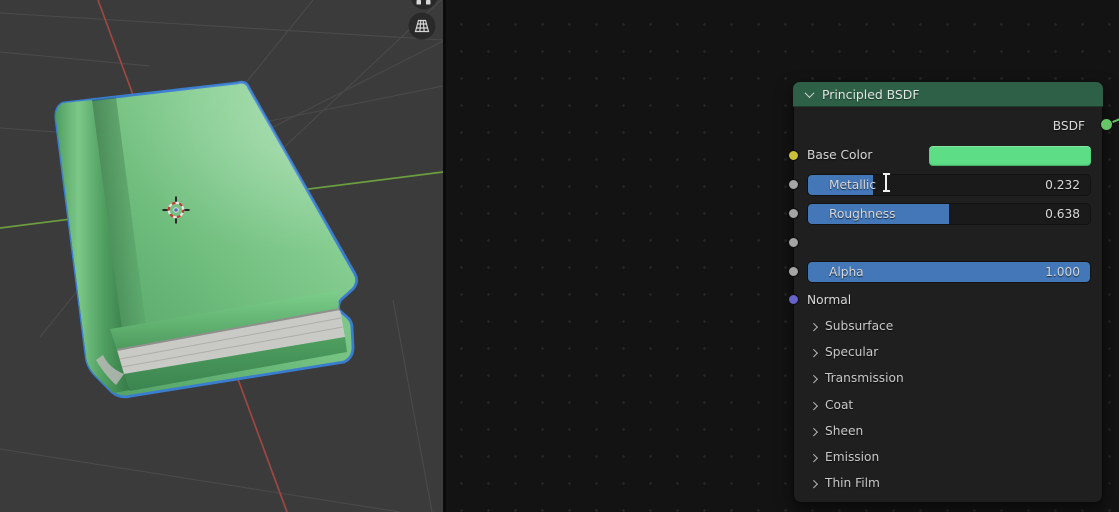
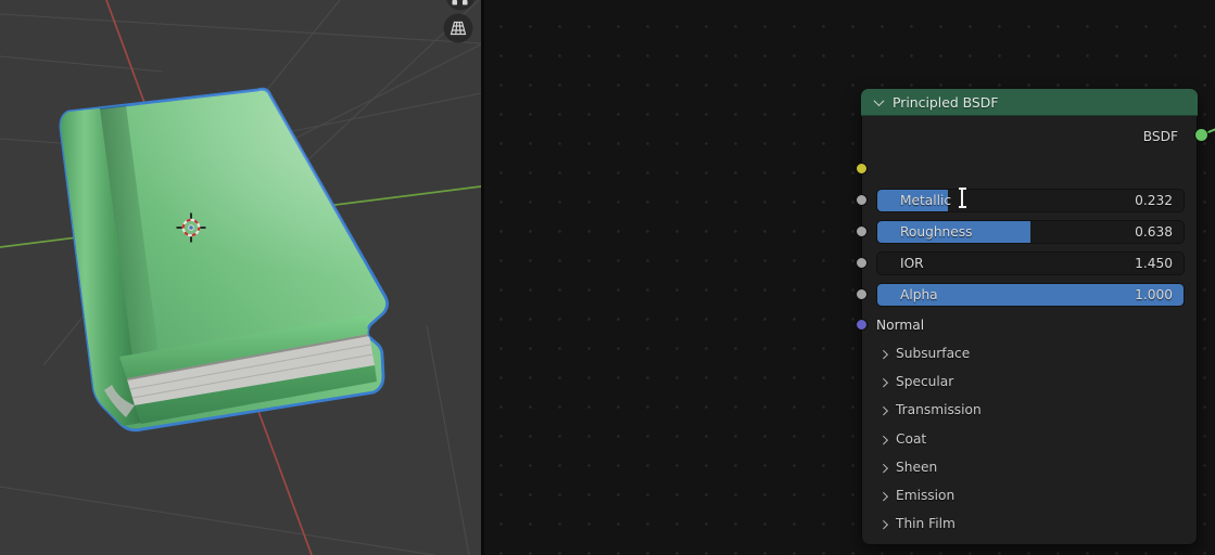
  Principled BSDF
  BSDF
- Base Color
  Metallic
  0.232
  Roughness
  0.638
+ IOR
+ 1.450
  Alpha
  1.000
  Normal
  Subsurface
  Specular
  Transmission
  Coat
  Sheen
  Emission
  Thin Film
